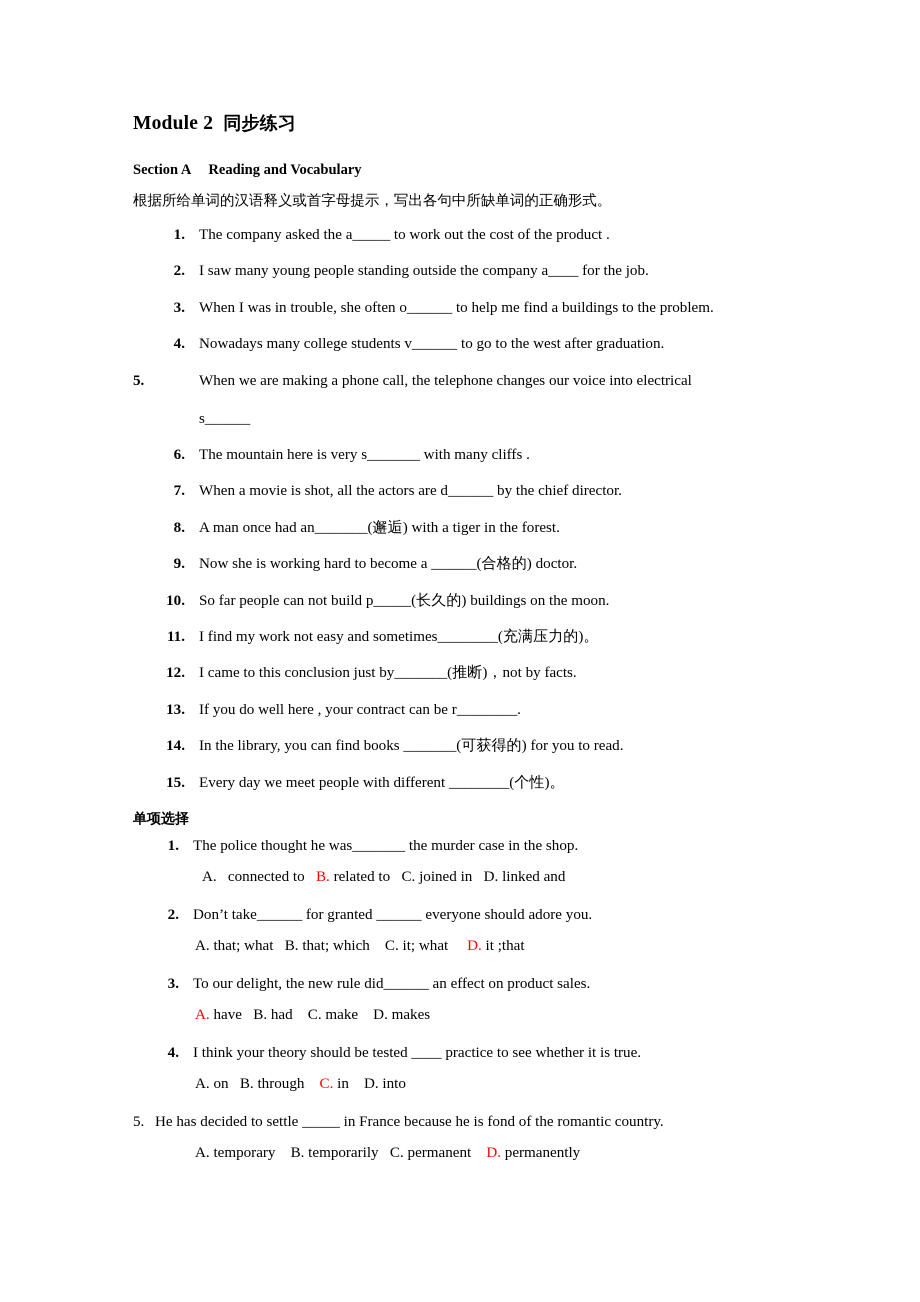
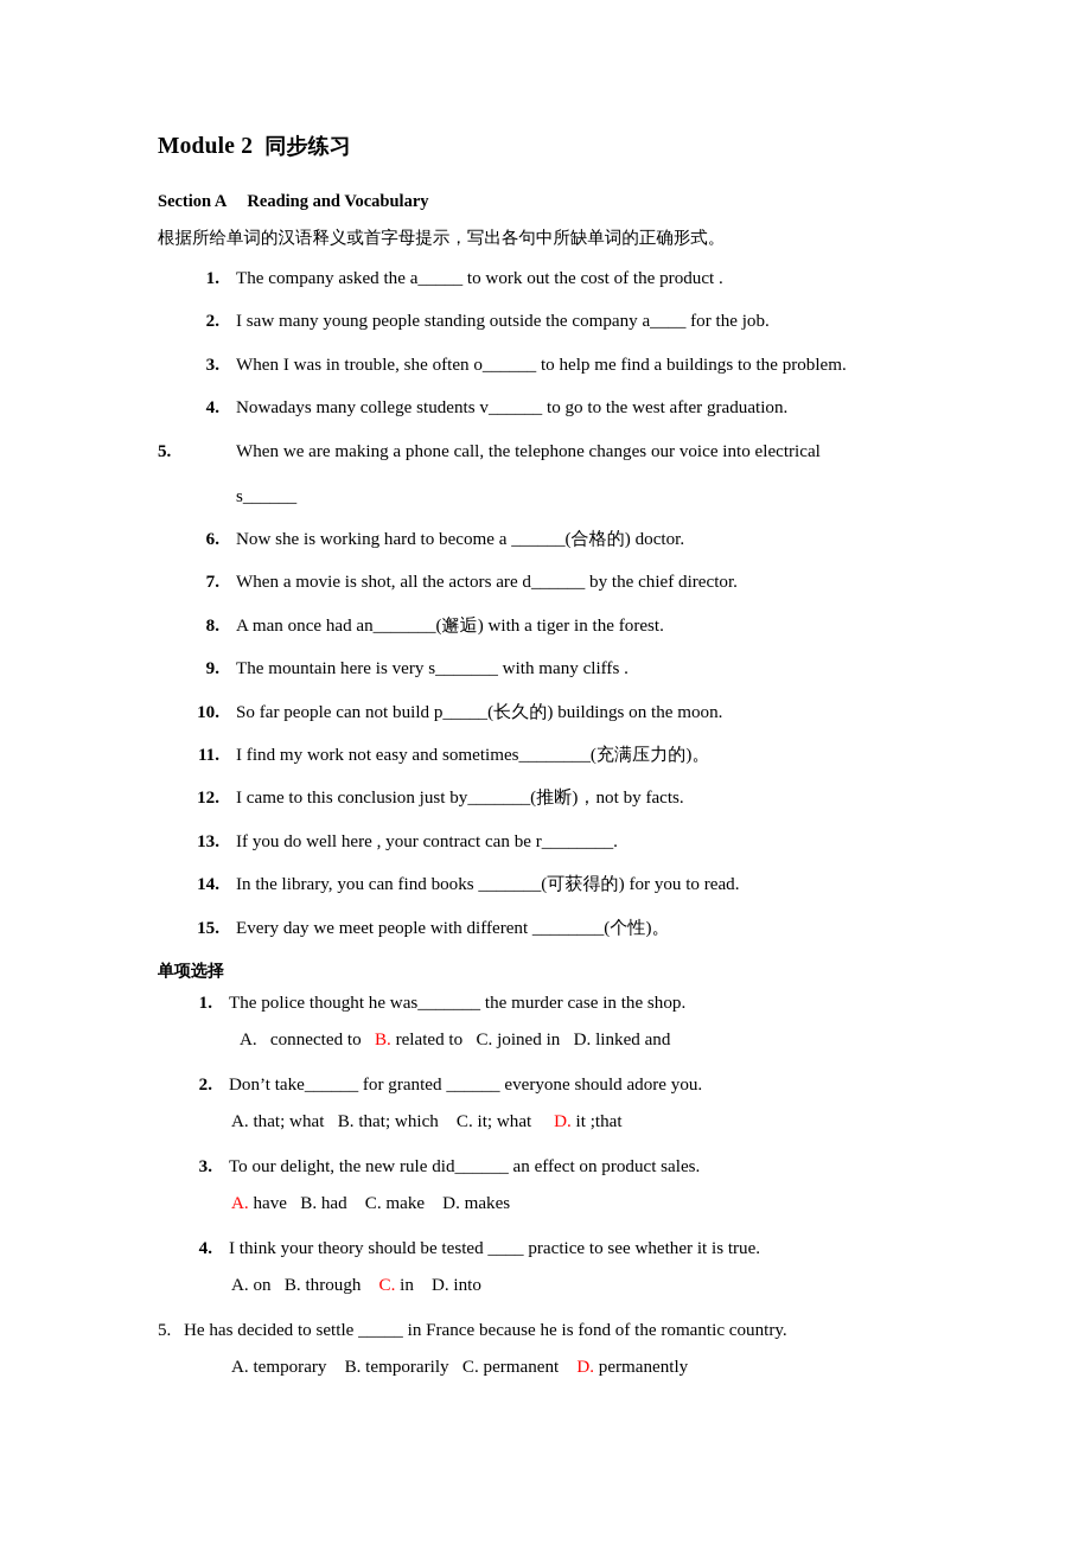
  Module 2 同步练习
  Section A Reading and Vocabulary
  根据所给单词的汉语释义或首字母提示，写出各句中所缺单词的正确形式。
  1.
  The company asked the a_____ to work out the cost of the product .
  2.
  I saw many young people standing outside the company a____ for the job.
  3.
  When I was in trouble, she often o______ to help me find a buildings to the problem.
  4.
  Nowadays many college students v______ to go to the west after graduation.
  5.
  When we are making a phone call, the telephone changes our voice into electrical
  s______
  6.
- The mountain here is very s_______ with many cliffs .
+ Now she is working hard to become a ______(合格的) doctor.
  7.
  When a movie is shot, all the actors are d______ by the chief director.
  8.
  A man once had an_______(邂逅) with a tiger in the forest.
  9.
- Now she is working hard to become a ______(合格的) doctor.
+ The mountain here is very s_______ with many cliffs .
  10.
  So far people can not build p_____(长久的) buildings on the moon.
  11.
  I find my work not easy and sometimes________(充满压力的)。
  12.
  I came to this conclusion just by_______(推断)，not by facts.
  13.
  If you do well here , your contract can be r________.
  14.
  In the library, you can find books _______(可获得的) for you to read.
  15.
  Every day we meet people with different ________(个性)。
  单项选择
  1.
  The police thought he was_______ the murder case in the shop.
  A. connected to B. related to C. joined in D. linked and
  2.
  Don’t take______ for granted ______ everyone should adore you.
  A. that; what B. that; which C. it; what D. it ;that
  3.
  To our delight, the new rule did______ an effect on product sales.
  A. have B. had C. make D. makes
  4.
  I think your theory should be tested ____ practice to see whether it is true.
  A. on B. through C. in D. into
  5.
  He has decided to settle _____ in France because he is fond of the romantic country.
  A. temporary B. temporarily C. permanent D. permanently
